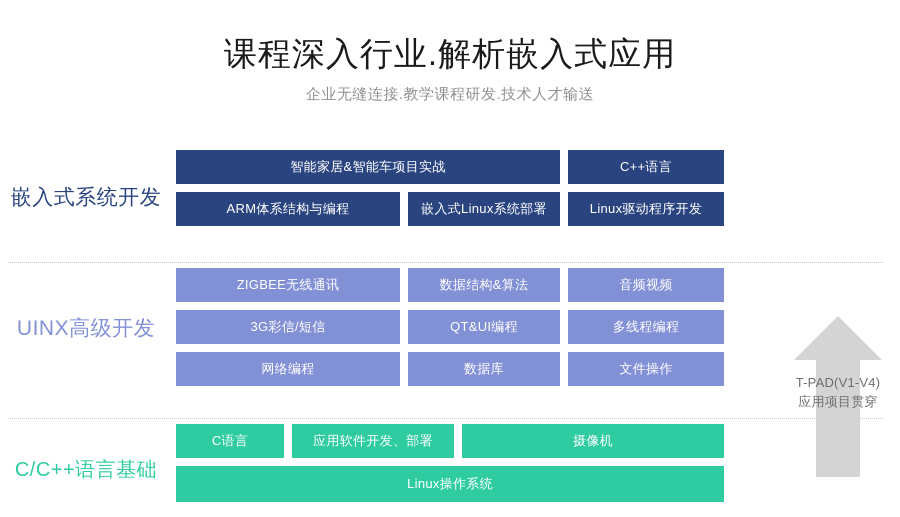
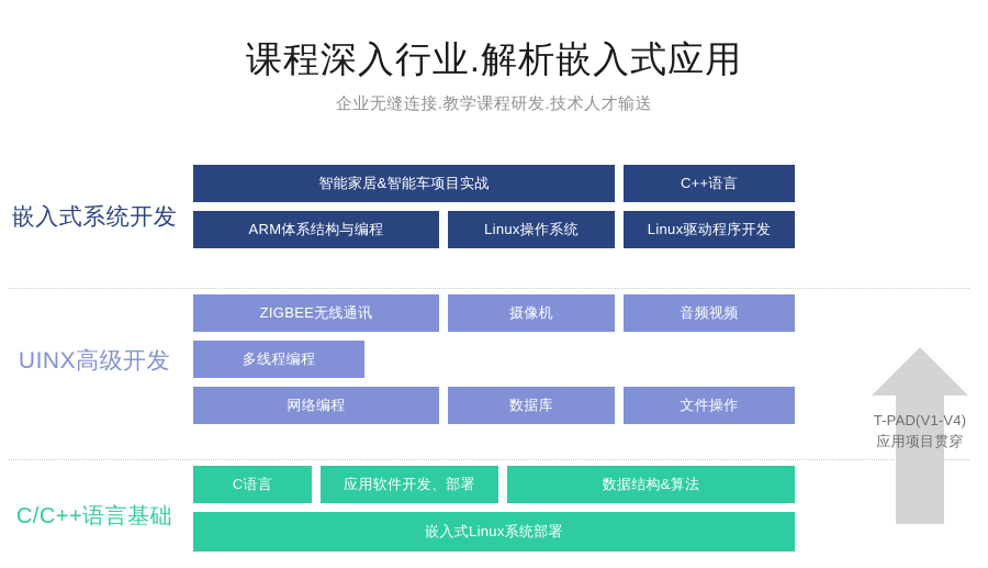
  课程深入行业.解析嵌入式应用
  企业无缝连接.教学课程研发.技术人才输送
  嵌入式系统开发
  智能家居&智能车项目实战
  C++语言
  ARM体系结构与编程
- 嵌入式Linux系统部署
+ Linux操作系统
  Linux驱动程序开发
  UINX高级开发
  ZIGBEE无线通讯
- 数据结构&算法
+ 摄像机
  音频视频
- 3G彩信/短信
- QT&UI编程
  多线程编程
  网络编程
  数据库
  文件操作
  C/C++语言基础
  C语言
  应用软件开发、部署
- 摄像机
+ 数据结构&算法
- Linux操作系统
+ 嵌入式Linux系统部署
  T-PAD(V1-V4)
  应用项目贯穿
